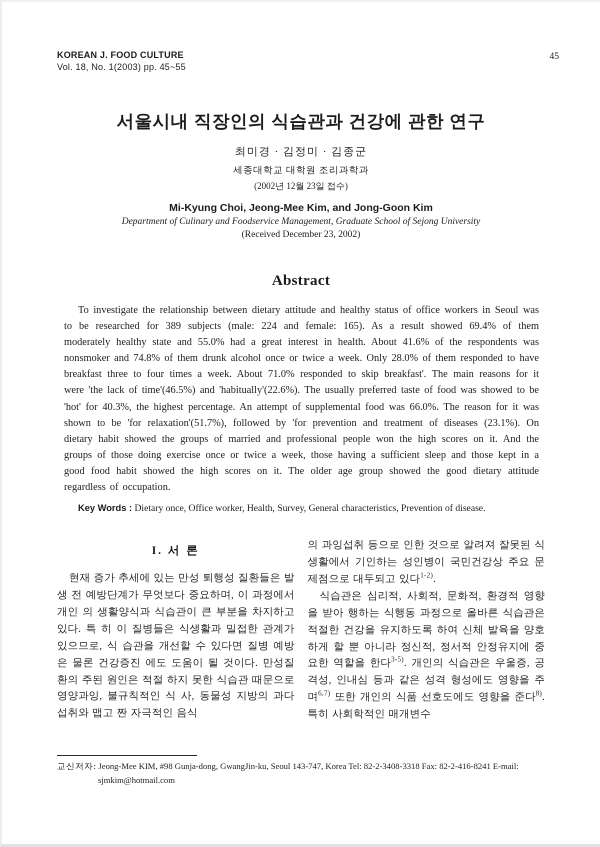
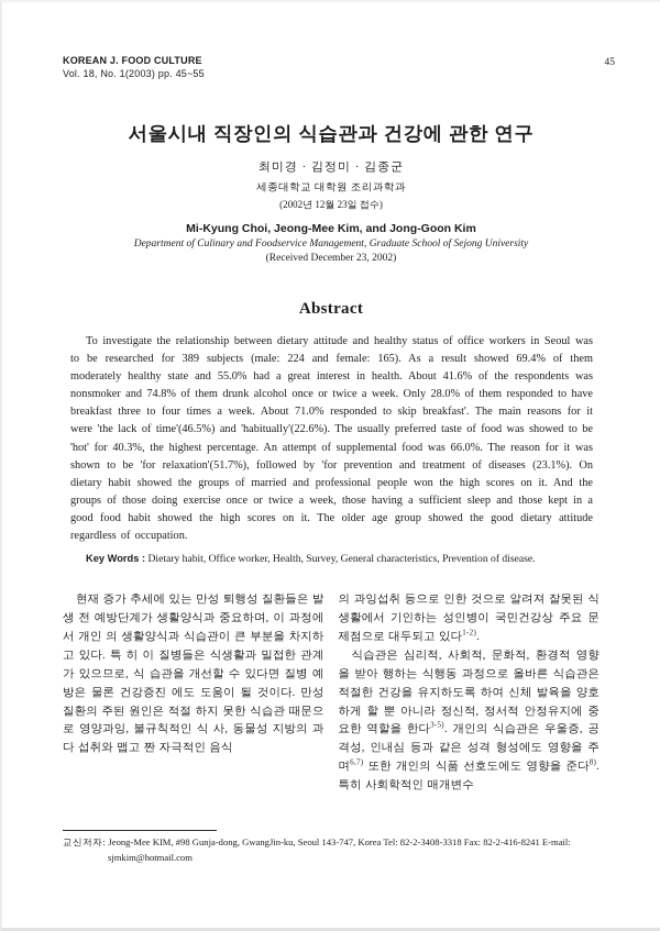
  KOREAN J. FOOD CULTURE
  Vol. 18, No. 1(2003) pp. 45~55
  45
  서울시내 직장인의 식습관과 건강에 관한 연구
  최미경 · 김정미 · 김종군
  세종대학교 대학원 조리과학과
  (2002년 12월 23일 접수)
  Mi-Kyung Choi, Jeong-Mee Kim, and Jong-Goon Kim
  Department of Culinary and Foodservice Management, Graduate School of Sejong University
  (Received December 23, 2002)
  Abstract
  To investigate the relationship between dietary attitude and healthy status of office workers in Seoul was to be researched for 389 subjects (male: 224 and female: 165). As a result showed 69.4% of them moderately healthy state and 55.0% had a great interest in health. About 41.6% of the respondents was nonsmoker and 74.8% of them drunk alcohol once or twice a week. Only 28.0% of them responded to have breakfast three to four times a week. About 71.0% responded to skip breakfast'. The main reasons for it were 'the lack of time'(46.5%) and 'habitually'(22.6%). The usually preferred taste of food was showed to be 'hot' for 40.3%, the highest percentage. An attempt of supplemental food was 66.0%. The reason for it was shown to be 'for relaxation'(51.7%), followed by 'for prevention and treatment of diseases (23.1%). On dietary habit showed the groups of married and professional people won the high scores on it. And the groups of those doing exercise once or twice a week, those having a sufficient sleep and those kept in a good food habit showed the high scores on it. The older age group showed the good dietary attitude regardless of occupation.
- Key Words : Dietary once, Office worker, Health, Survey, General characteristics, Prevention of disease.
+ Key Words : Dietary habit, Office worker, Health, Survey, General characteristics, Prevention of disease.
- I. 서 론
- 현재 증가 추세에 있는 만성 퇴행성 질환들은 발생 전 예방단계가 무엇보다 중요하며, 이 과정에서 개인 의 생활양식과 식습관이 큰 부분을 차지하고 있다. 특 히 이 질병들은 식생활과 밀접한 관계가 있으므로, 식 습관을 개선할 수 있다면 질병 예방은 물론 건강증진 에도 도움이 될 것이다. 만성질환의 주된 원인은 적절 하지 못한 식습관 때문으로 영양과잉, 불규칙적인 식 사, 동물성 지방의 과다 섭취와 맵고 짠 자극적인 음식
+ 현재 증가 추세에 있는 만성 퇴행성 질환들은 발생 전 예방단계가 생활양식과 중요하며, 이 과정에서 개인 의 생활양식과 식습관이 큰 부분을 차지하고 있다. 특 히 이 질병들은 식생활과 밀접한 관계가 있으므로, 식 습관을 개선할 수 있다면 질병 예방은 물론 건강증진 에도 도움이 될 것이다. 만성질환의 주된 원인은 적절 하지 못한 식습관 때문으로 영양과잉, 불규칙적인 식 사, 동물성 지방의 과다 섭취와 맵고 짠 자극적인 음식
  의 과잉섭취 등으로 인한 것으로 알려져 잘못된 식생활에서 기인하는 성인병이 국민건강상 주요 문제점으로 대두되고 있다1-2).
  식습관은 심리적, 사회적, 문화적, 환경적 영향을 받아 행하는 식행동 과정으로 올바른 식습관은 적절한 건강을 유지하도록 하여 신체 발육을 양호하게 할 뿐 아니라 정신적, 정서적 안정유지에 중요한 역할을 한다3-5). 개인의 식습관은 우울증, 공격성, 인내심 등과 같은 성격 형성에도 영향을 주며6,7) 또한 개인의 식품 선호도에도 영향을 준다8). 특히 사회학적인 매개변수
  교신저자: Jeong-Mee KIM, #98 Gunja-dong, GwangJin-ku, Seoul 143-747, Korea Tel: 82-2-3408-3318 Fax: 82-2-416-8241 E-mail: sjmkim@hotmail.com
